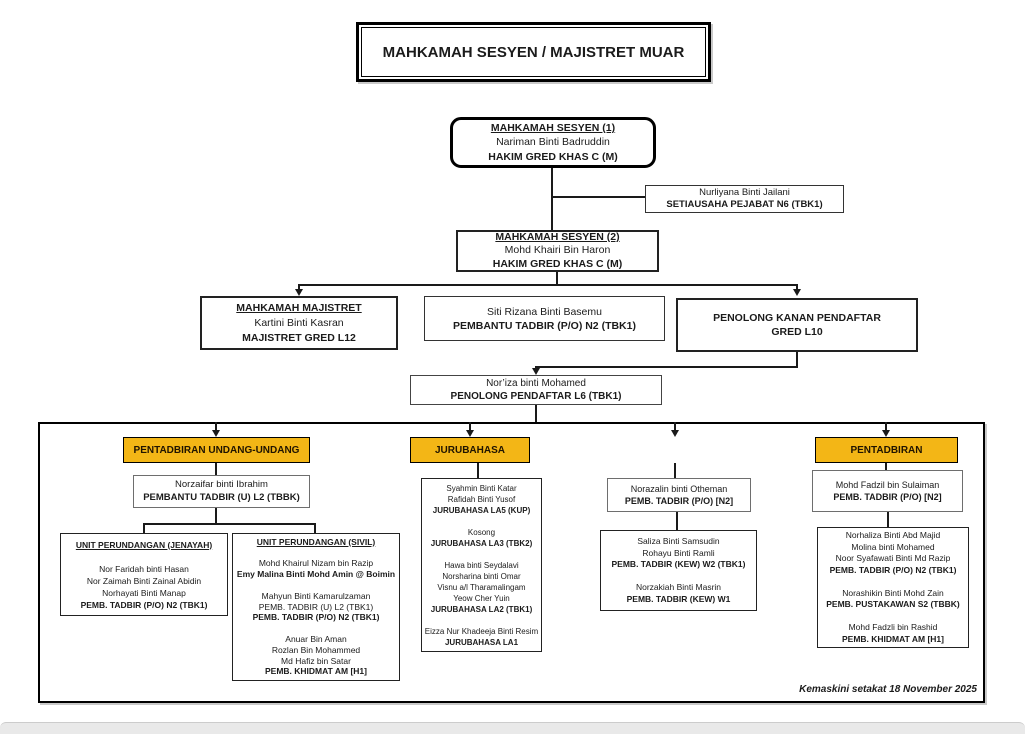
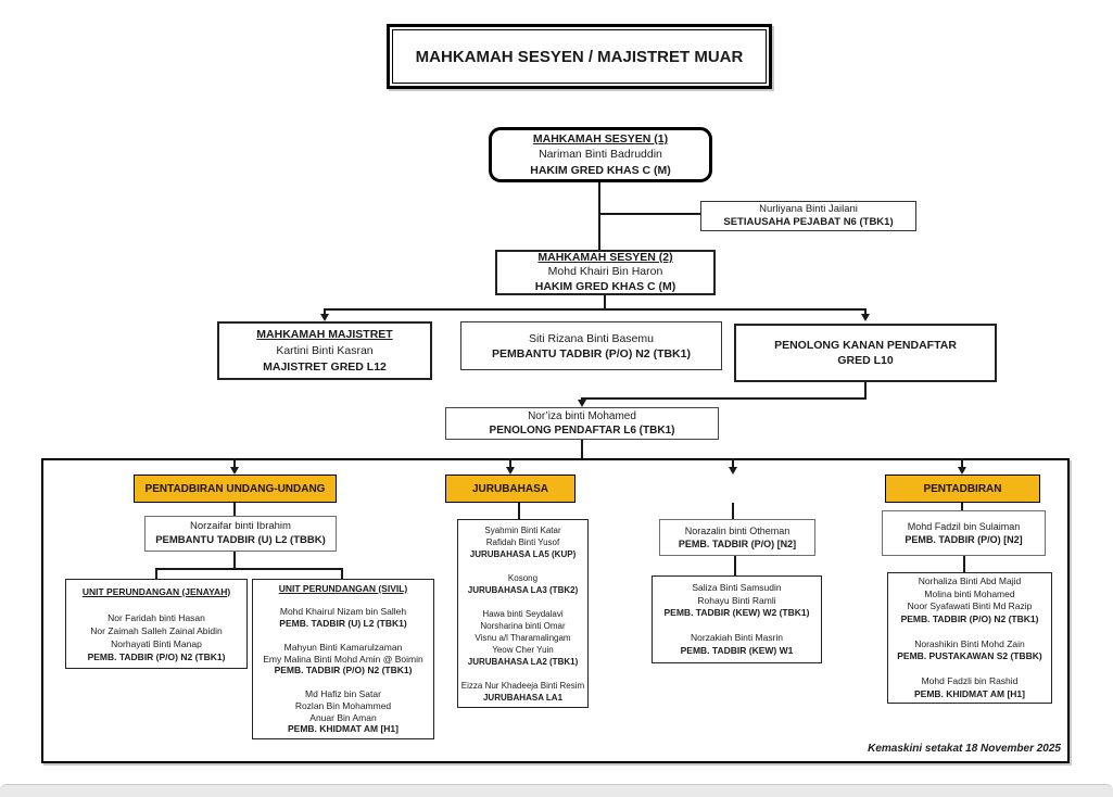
  MAHKAMAH SESYEN / MAJISTRET MUAR
  MAHKAMAH SESYEN (1)
  Nariman Binti Badruddin
  HAKIM GRED KHAS C (M)
  Nurliyana Binti Jailani
  SETIAUSAHA PEJABAT N6 (TBK1)
  MAHKAMAH SESYEN (2)
  Mohd Khairi Bin Haron
  HAKIM GRED KHAS C (M)
  MAHKAMAH MAJISTRET
  Kartini Binti Kasran
  MAJISTRET GRED L12
  Siti Rizana Binti Basemu
  PEMBANTU TADBIR (P/O) N2 (TBK1)
  PENOLONG KANAN PENDAFTAR
  GRED L10
  Nor’iza binti Mohamed
  PENOLONG PENDAFTAR L6 (TBK1)
  PENTADBIRAN UNDANG-UNDANG
  JURUBAHASA
  PENTADBIRAN
  Norzaifar binti Ibrahim
  PEMBANTU TADBIR (U) L2 (TBBK)
  UNIT PERUNDANGAN (JENAYAH)
  Nor Faridah binti Hasan
- Nor Zaimah Binti Zainal Abidin
+ Nor Zaimah Salleh Zainal Abidin
  Norhayati Binti Manap
  PEMB. TADBIR (P/O) N2 (TBK1)
  UNIT PERUNDANGAN (SIVIL)
- Mohd Khairul Nizam bin Razip
+ Mohd Khairul Nizam bin Salleh
- Emy Malina Binti Mohd Amin @ Boimin
+ PEMB. TADBIR (U) L2 (TBK1)
  Mahyun Binti Kamarulzaman
- PEMB. TADBIR (U) L2 (TBK1)
+ Emy Malina Binti Mohd Amin @ Boimin
  PEMB. TADBIR (P/O) N2 (TBK1)
- Anuar Bin Aman
+ Md Hafiz bin Satar
  Rozlan Bin Mohammed
- Md Hafiz bin Satar
+ Anuar Bin Aman
  PEMB. KHIDMAT AM [H1]
  Syahmin Binti Katar
  Rafidah Binti Yusof
  JURUBAHASA LA5 (KUP)
  Kosong
  JURUBAHASA LA3 (TBK2)
  Hawa binti Seydalavi
  Norsharina binti Omar
  Visnu a/l Tharamalingam
  Yeow Cher Yuin
  JURUBAHASA LA2 (TBK1)
  Eizza Nur Khadeeja Binti Resim
  JURUBAHASA LA1
  Norazalin binti Otheman
  PEMB. TADBIR (P/O) [N2]
  Saliza Binti Samsudin
  Rohayu Binti Ramli
  PEMB. TADBIR (KEW) W2 (TBK1)
  Norzakiah Binti Masrin
  PEMB. TADBIR (KEW) W1
  Mohd Fadzil bin Sulaiman
  PEMB. TADBIR (P/O) [N2]
  Norhaliza Binti Abd Majid
  Molina binti Mohamed
  Noor Syafawati Binti Md Razip
  PEMB. TADBIR (P/O) N2 (TBK1)
  Norashikin Binti Mohd Zain
  PEMB. PUSTAKAWAN S2 (TBBK)
  Mohd Fadzli bin Rashid
  PEMB. KHIDMAT AM [H1]
  Kemaskini setakat 18 November 2025
